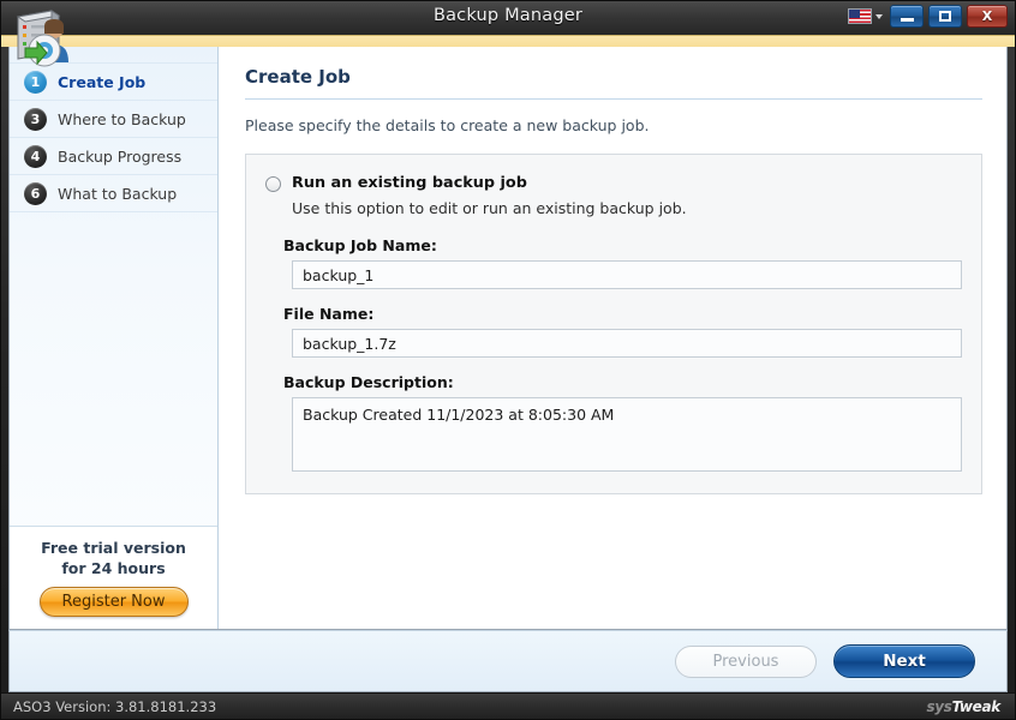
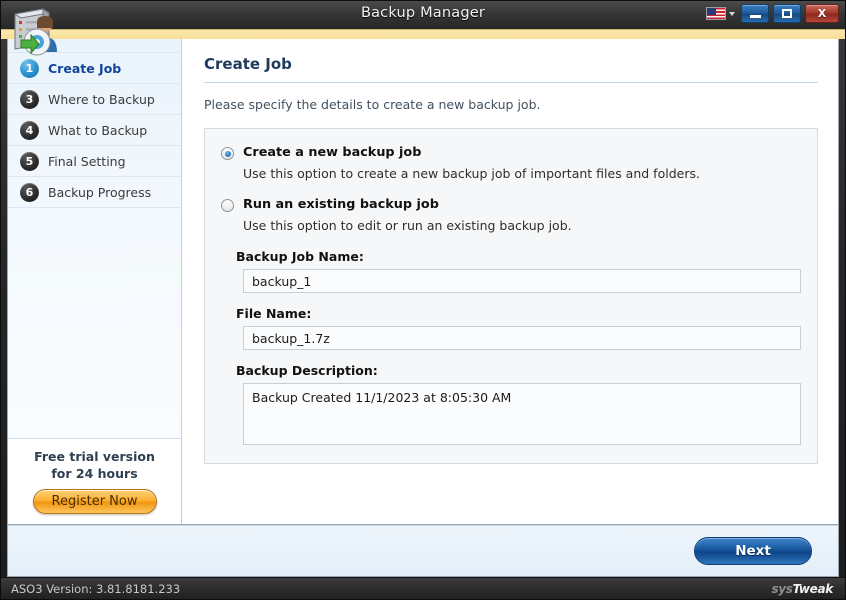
  Backup Manager
  X
  1
  Create Job
  3
  Where to Backup
  4
- Backup Progress
+ What to Backup
+ 5
+ Final Setting
  6
- What to Backup
+ Backup Progress
  Free trial version
  for 24 hours
  Register Now
  Create Job
  Please specify the details to create a new backup job.
+ Create a new backup job
+ Use this option to create a new backup job of important files and folders.
  Run an existing backup job
  Use this option to edit or run an existing backup job.
  Backup Job Name:
  backup_1
  File Name:
  backup_1.7z
  Backup Description:
  Backup Created 11/1/2023 at 8:05:30 AM
- Previous
  Next
  ASO3 Version: 3.81.8181.233
  sysTweak
